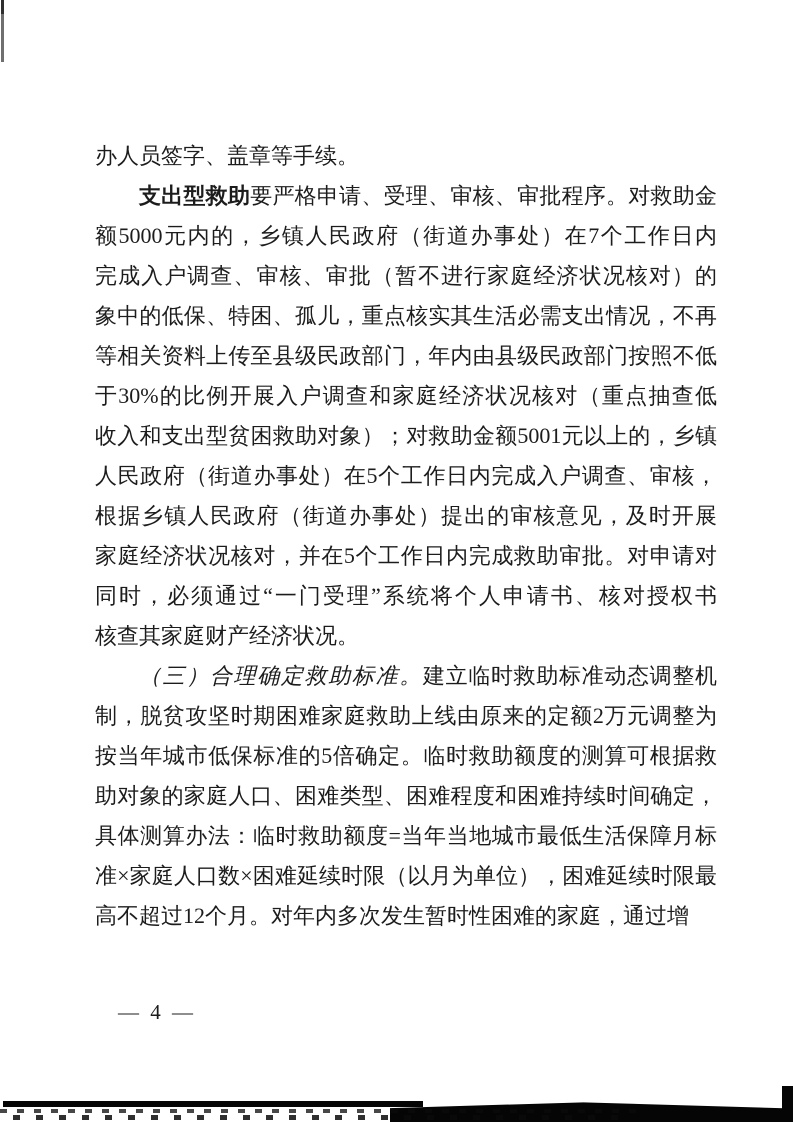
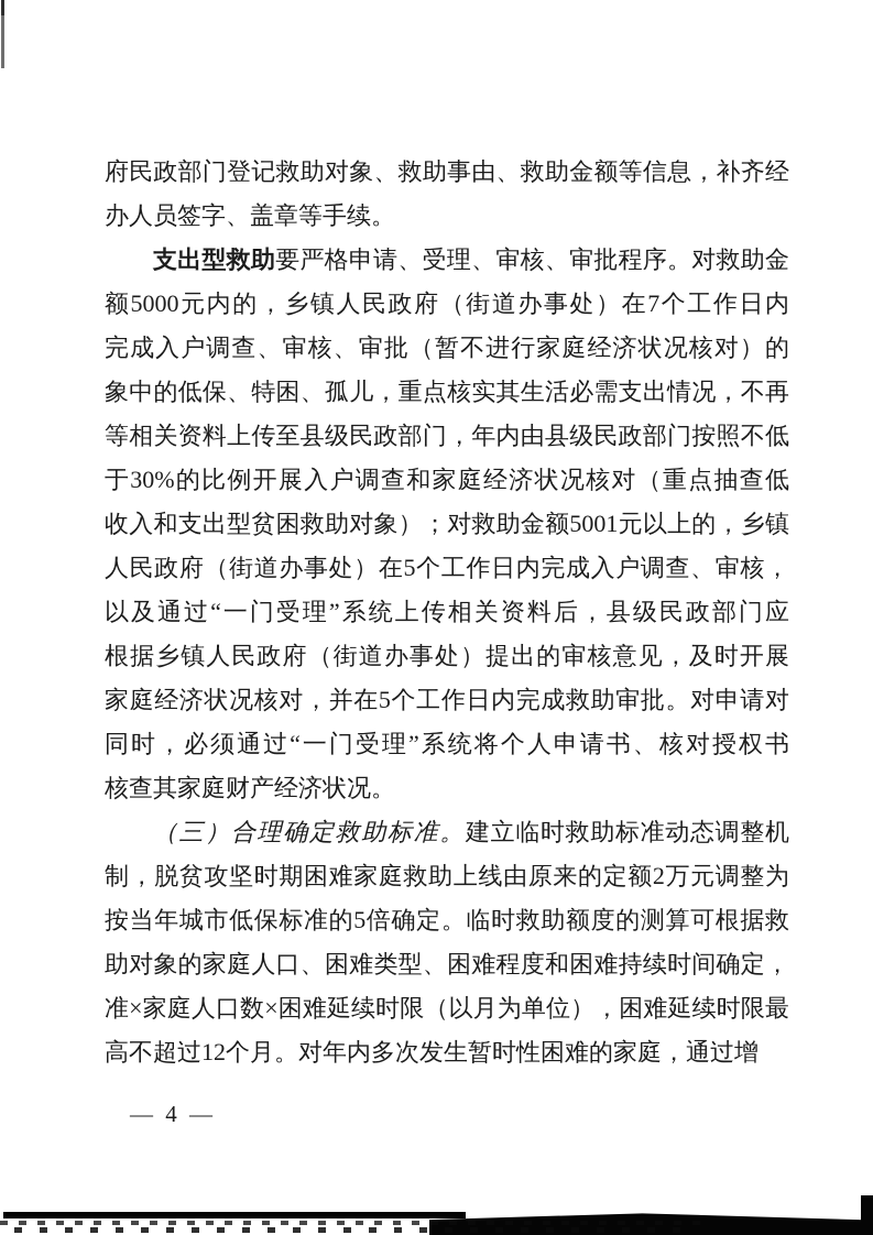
+ 府民政部门登记救助对象、救助事由、救助金额等信息，补齐经
  办人员签字、盖章等手续。
  支出型救助要严格申请、受理、审核、审批程序。对救助金
  额5000元内的，乡镇人民政府（街道办事处）在7个工作日内
  完成入户调查、审核、审批（暂不进行家庭经济状况核对）的
  象中的低保、特困、孤儿，重点核实其生活必需支出情况，不再
  等相关资料上传至县级民政部门，年内由县级民政部门按照不低
  于30%的比例开展入户调查和家庭经济状况核对（重点抽查低
  收入和支出型贫困救助对象）；对救助金额5001元以上的，乡镇
  人民政府（街道办事处）在5个工作日内完成入户调查、审核，
+ 以及通过“一门受理”系统上传相关资料后，县级民政部门应
  根据乡镇人民政府（街道办事处）提出的审核意见，及时开展
  家庭经济状况核对，并在5个工作日内完成救助审批。对申请对
  同时，必须通过“一门受理”系统将个人申请书、核对授权书
  核查其家庭财产经济状况。
  （三）合理确定救助标准。建立临时救助标准动态调整机
  制，脱贫攻坚时期困难家庭救助上线由原来的定额2万元调整为
  按当年城市低保标准的5倍确定。临时救助额度的测算可根据救
  助对象的家庭人口、困难类型、困难程度和困难持续时间确定，
- 具体测算办法：临时救助额度=当年当地城市最低生活保障月标
  准×家庭人口数×困难延续时限（以月为单位），困难延续时限最
  高不超过12个月。对年内多次发生暂时性困难的家庭，通过增
  — 4 —
